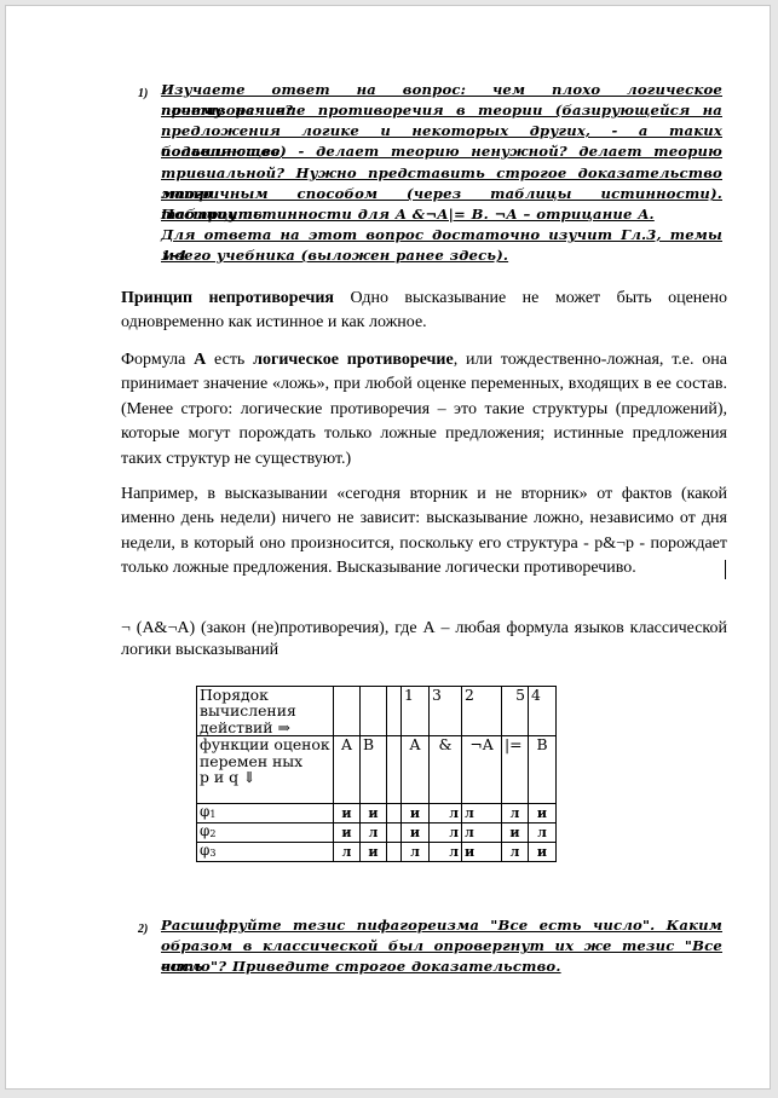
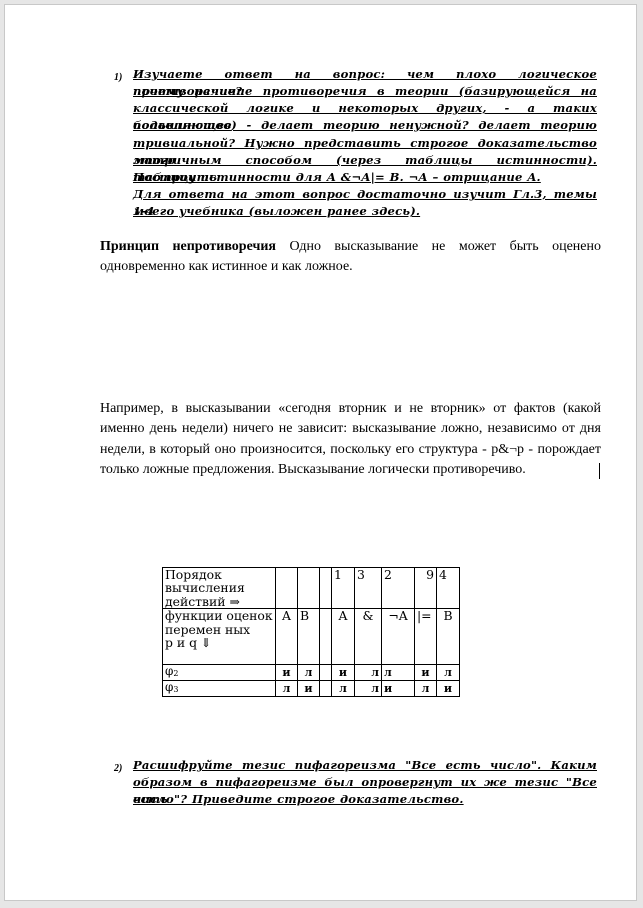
  1)
  Изучаете ответ на вопрос: чем плохо логическое противоречие?
  почему наличие противоречия в теории (базирующейся на
- предложения логике и некоторых других, - а таких подавляющее
+ классической логике и некоторых других, - а таких подавляющее
  большинство) - делает теорию ненужной? делает теорию
  тривиальной? Нужно представить строгое доказательство этого
  матричным способом (через таблицы истинности). Построить
  таблицу истинности для A &¬A|= B. ¬A – отрицание A.
  Для ответа на этот вопрос достаточно изучит Гл.3, темы 1-4
  моего учебника (выложен ранее здесь).
  Принцип непротиворечия Одно высказывание не может быть оценено одновременно как истинное и как ложное.
- Формула А есть логическое противоречие, или тождественно-ложная, т.е. она принимает значение «ложь», при любой оценке переменных, входящих в ее состав. (Менее строго: логические противоречия – это такие структуры (предложений), которые могут порождать только ложные предложения; истинные предложения таких структур не существуют.)
  Например, в высказывании «сегодня вторник и не вторник» от фактов (какой именно день недели) ничего не зависит: высказывание ложно, независимо от дня недели, в который оно произносится, поскольку его структура - p&¬p - порождает только ложные предложения. Высказывание логически противоречиво.
- ¬ (A&¬A) (закон (не)противоречия), где А – любая формула языков классической логики высказываний
- Порядок вычисления действий ⇒				1	3	2	5	4
+ Порядок вычисления действий ⇒				1	3	2	9	4
  функции оценок перемен ныхр и q ⇓	A	B		A	&	¬A	|=	B
- φ1	и	и		и	л	л	л	и
  φ2	и	л		и	л	л	и	л
  φ3	л	и		л	л	и	л	и
  2)
  Расшифруйте тезис пифагореизма "Все есть число". Каким
- образом в классической был опровергнут их же тезис "Все есть
+ образом в пифагореизме был опровергнут их же тезис "Все есть
  число"? Приведите строгое доказательство.
